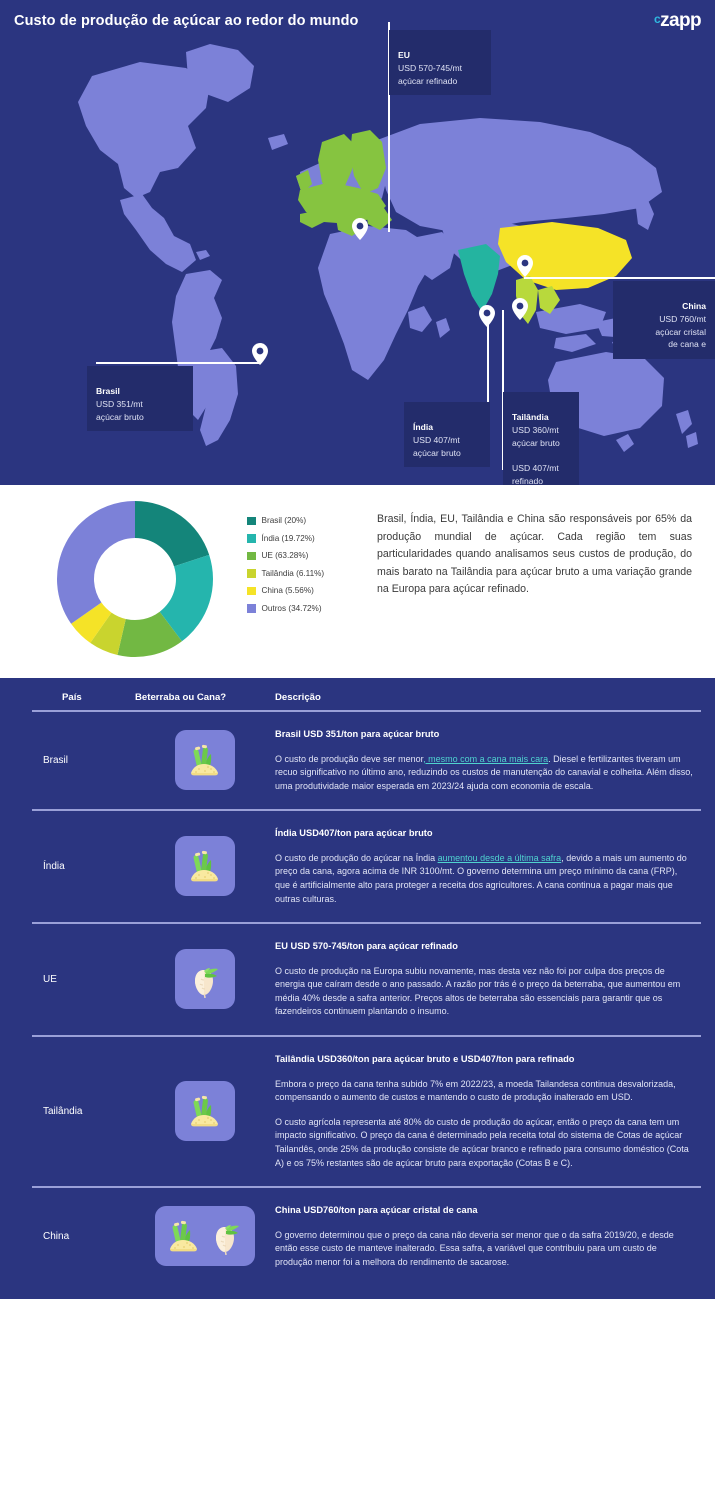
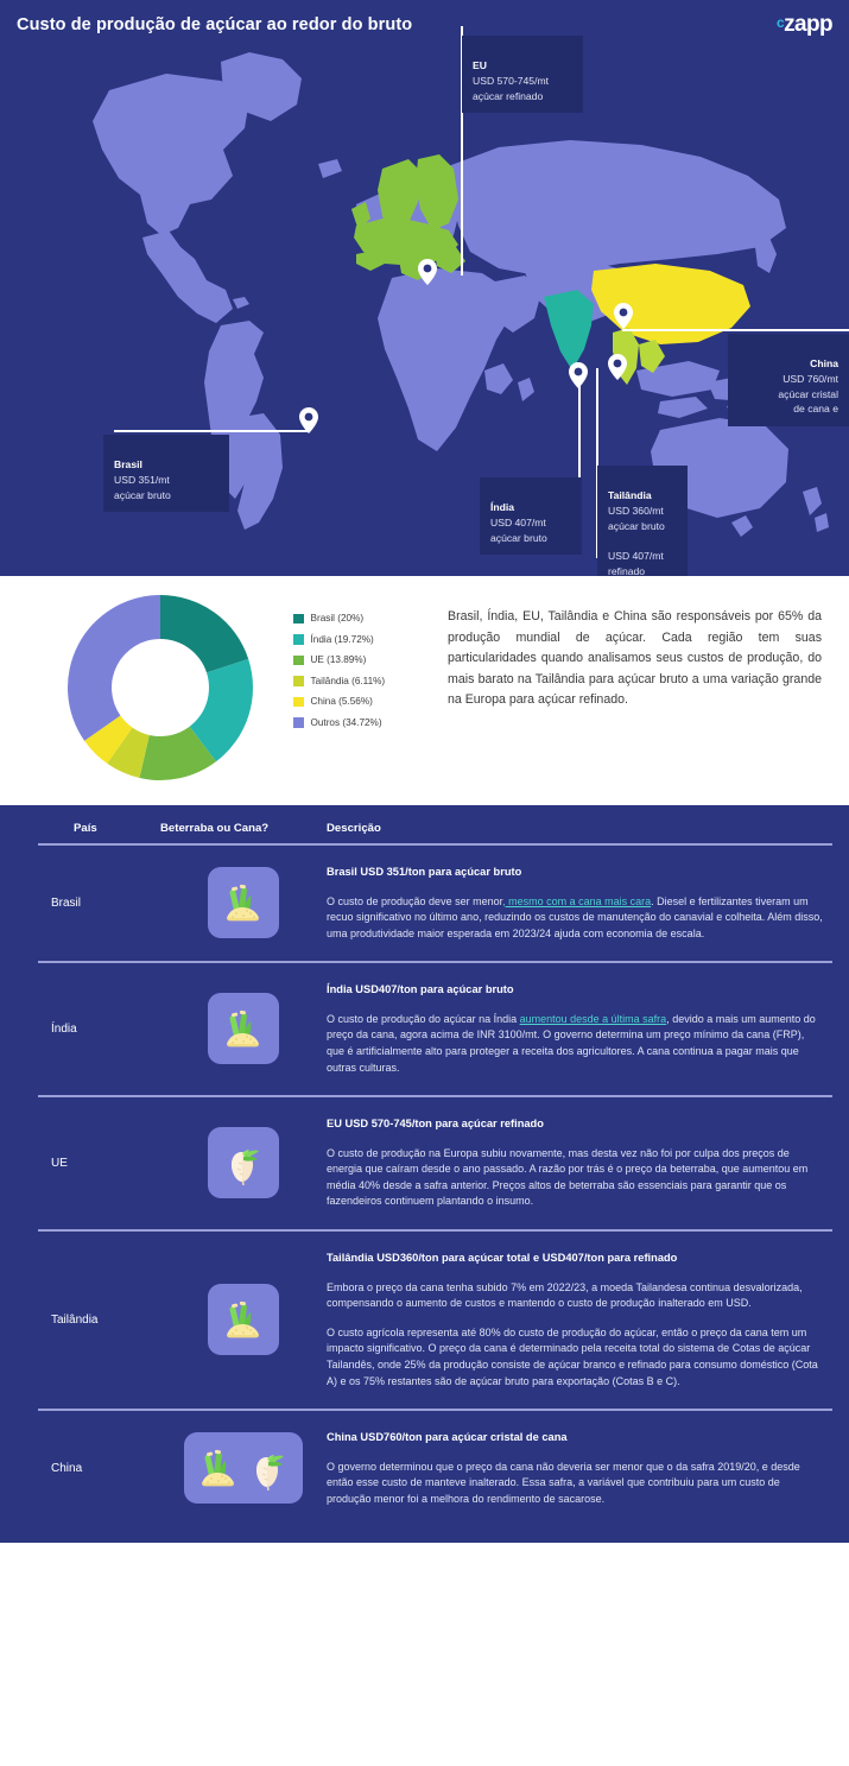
- Custo de produção de açúcar ao redor do mundo
+ Custo de produção de açúcar ao redor do bruto
  czapp
  EU
  USD 570-745/mt
  açúcar refinado
  Brasil
  USD 351/mt
  açúcar bruto
  Índia
  USD 407/mt
  açúcar bruto
  Tailândia
  USD 360/mt
  açúcar bruto
  USD 407/mt
  refinado
  China
  USD 760/mt
  açúcar cristal
  de cana e
  Brasil (20%)
  Índia (19.72%)
- UE (63.28%)
+ UE (13.89%)
  Tailândia (6.11%)
  China (5.56%)
  Outros (34.72%)
  Brasil, Índia, EU, Tailândia e China são responsáveis por 65% da produção mundial de açúcar. Cada região tem suas particularidades quando analisamos seus custos de produção, do mais barato na Tailândia para açúcar bruto a uma variação grande na Europa para açúcar refinado.
  País
  Beterraba ou Cana?
  Descrição
  Brasil
  Brasil USD 351/ton para açúcar bruto
  O custo de produção deve ser menor, mesmo com a cana mais cara. Diesel e fertilizantes tiveram um recuo significativo no último ano, reduzindo os custos de manutenção do canavial e colheita. Além disso, uma produtividade maior esperada em 2023/24 ajuda com economia de escala.
  Índia
  Índia USD407/ton para açúcar bruto
  O custo de produção do açúcar na Índia aumentou desde a última safra, devido a mais um aumento do preço da cana, agora acima de INR 3100/mt. O governo determina um preço mínimo da cana (FRP), que é artificialmente alto para proteger a receita dos agricultores. A cana continua a pagar mais que outras culturas.
  UE
  EU USD 570-745/ton para açúcar refinado
  O custo de produção na Europa subiu novamente, mas desta vez não foi por culpa dos preços de energia que caíram desde o ano passado. A razão por trás é o preço da beterraba, que aumentou em média 40% desde a safra anterior. Preços altos de beterraba são essenciais para garantir que os fazendeiros continuem plantando o insumo.
  Tailândia
- Tailândia USD360/ton para açúcar bruto e USD407/ton para refinado
+ Tailândia USD360/ton para açúcar total e USD407/ton para refinado
  Embora o preço da cana tenha subido 7% em 2022/23, a moeda Tailandesa continua desvalorizada, compensando o aumento de custos e mantendo o custo de produção inalterado em USD.
  O custo agrícola representa até 80% do custo de produção do açúcar, então o preço da cana tem um impacto significativo. O preço da cana é determinado pela receita total do sistema de Cotas de açúcar Tailandês, onde 25% da produção consiste de açúcar branco e refinado para consumo doméstico (Cota A) e os 75% restantes são de açúcar bruto para exportação (Cotas B e C).
  China
  China USD760/ton para açúcar cristal de cana
  O governo determinou que o preço da cana não deveria ser menor que o da safra 2019/20, e desde então esse custo de manteve inalterado. Essa safra, a variável que contribuiu para um custo de produção menor foi a melhora do rendimento de sacarose.
